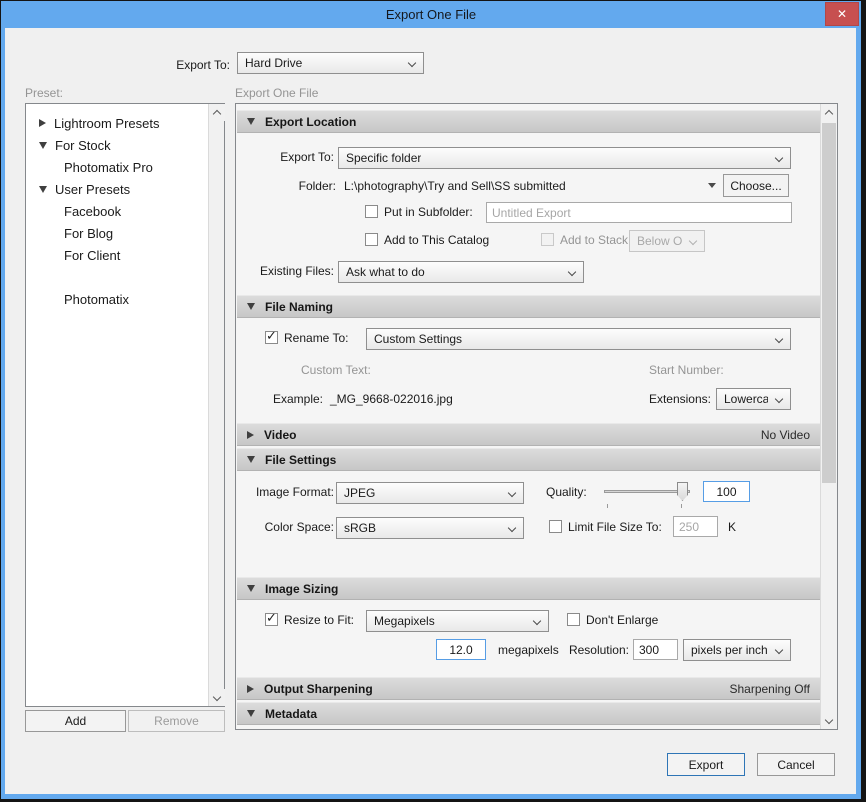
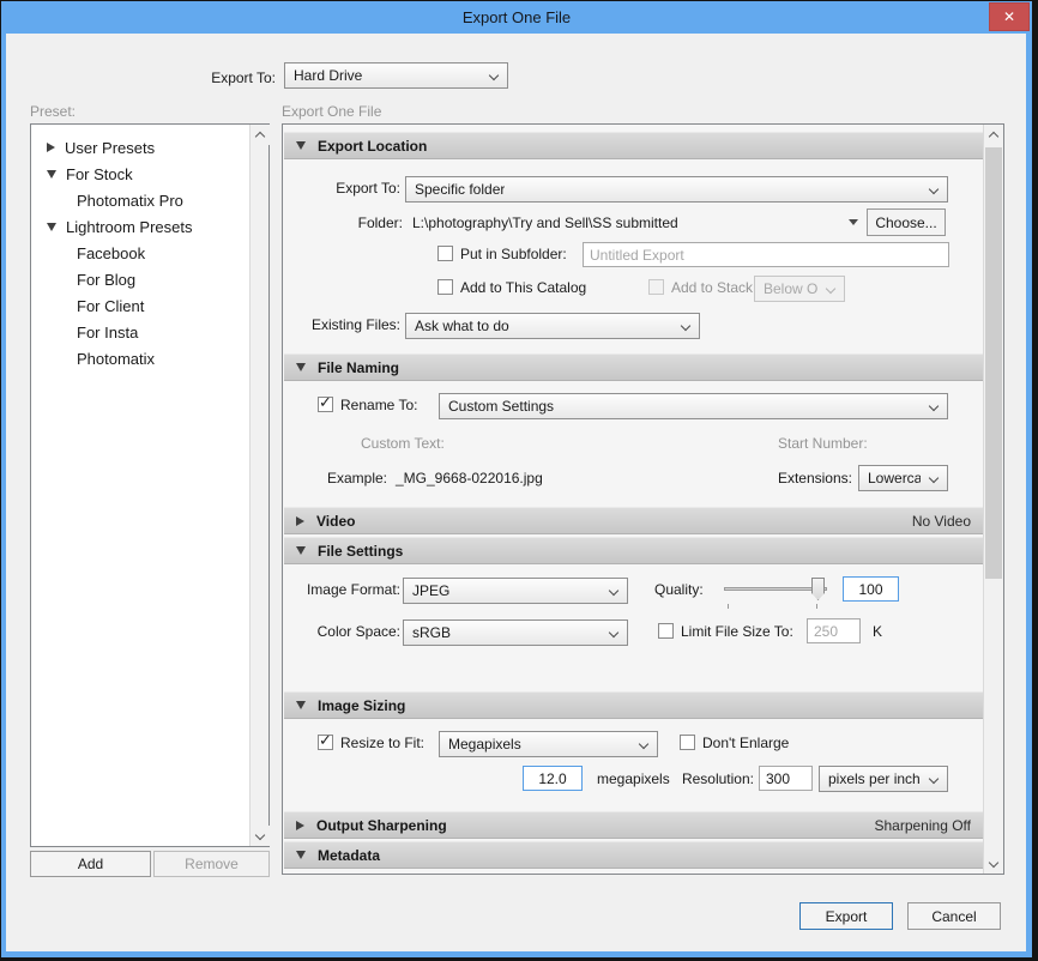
  Export One File
  ✕
  Export To:
  Hard Drive
  Preset:
  Export One File
- Lightroom Presets
+ User Presets
  For Stock
  Photomatix Pro
- User Presets
+ Lightroom Presets
  Facebook
  For Blog
  For Client
+ For Insta
  Photomatix
  Add
  Remove
  Export Location
  Export To:
  Specific folder
  Folder:
  L:\photography\Try and Sell\SS submitted
  Choose...
  Put in Subfolder:
  Untitled Export
  Add to This Catalog
  Add to Stack
  Existing Files:
  Ask what to do
  File Naming
  Rename To:
  Custom Settings
  Custom Text:
  Start Number:
  Example:
  _MG_9668-022016.jpg
  Extensions:
  Lowerca
  Video
  No Video
  File Settings
  Image Format:
  JPEG
  Quality:
  100
  Color Space:
  sRGB
  Limit File Size To:
  250
  K
  Image Sizing
  Resize to Fit:
  Megapixels
  Don't Enlarge
  12.0
  megapixels
  Resolution:
  300
  pixels per inch
  Output Sharpening
  Sharpening Off
  Metadata
  Export
  Cancel
